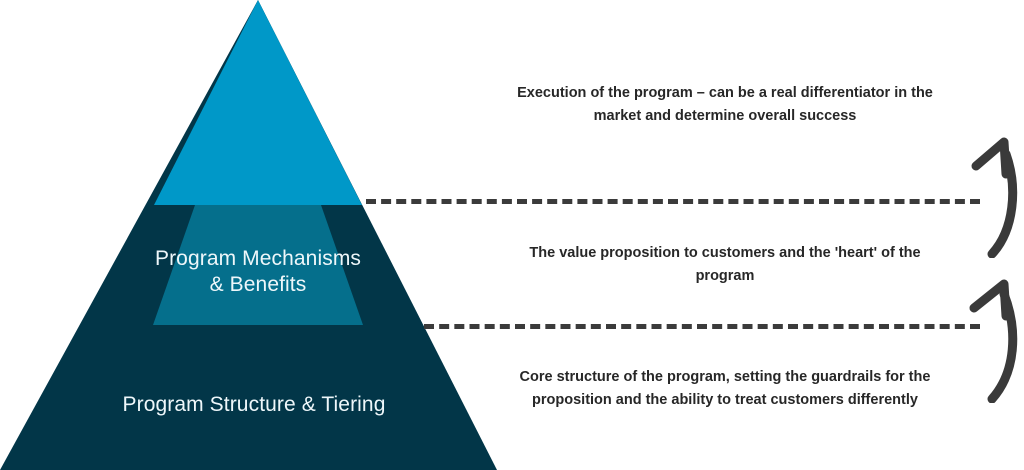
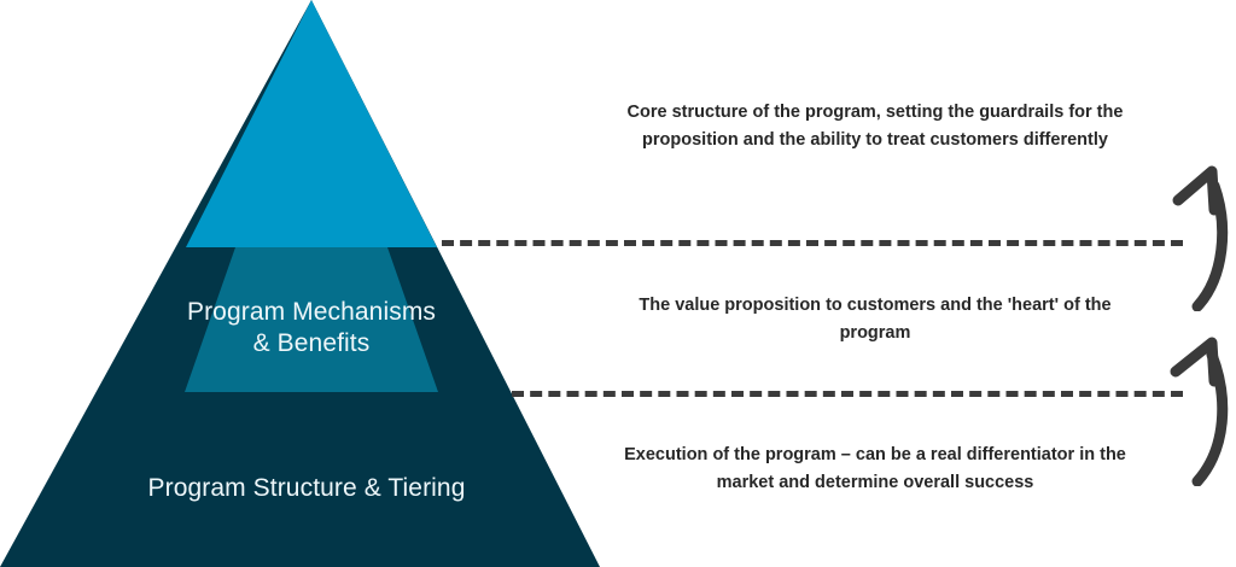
  Program Mechanisms
  & Benefits
  Program Structure & Tiering
- Execution of the program – can be a real differentiator in the market and determine overall success
+ Core structure of the program, setting the guardrails for the proposition and the ability to treat customers differently
  The value proposition to customers and the 'heart' of the program
- Core structure of the program, setting the guardrails for the proposition and the ability to treat customers differently
+ Execution of the program – can be a real differentiator in the market and determine overall success
